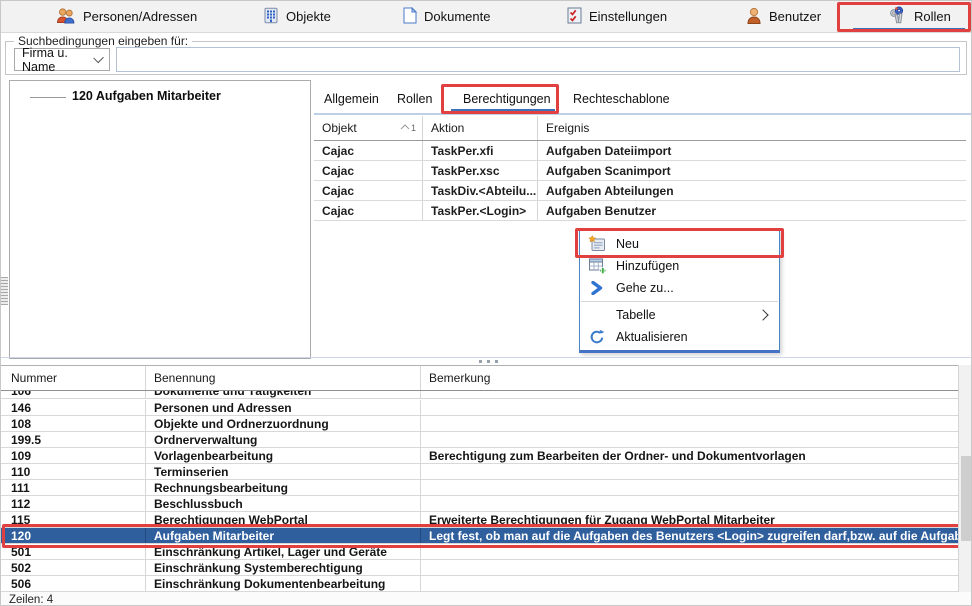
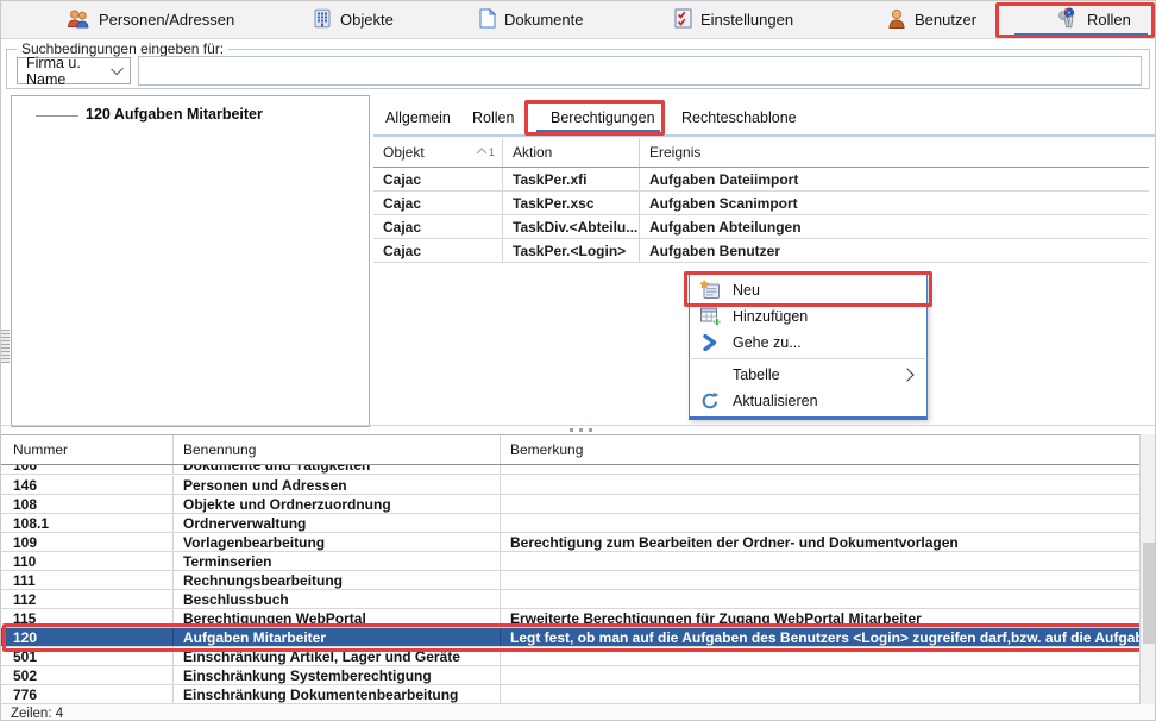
  Personen/Adressen
  Objekte
  Dokumente
  Einstellungen
  Benutzer
  Rollen
  Suchbedingungen eingeben für:
  Firma u. Name
  120 Aufgaben Mitarbeiter
  Allgemein
  Rollen
  Berechtigungen
  Rechteschablone
  Objekt
  1
  Aktion
  Ereignis
  Cajac
  TaskPer.xfi
  Aufgaben Dateiimport
  Cajac
  TaskPer.xsc
  Aufgaben Scanimport
  Cajac
  TaskDiv.<Abteilu...
  Aufgaben Abteilungen
  Cajac
  TaskPer.<Login>
  Aufgaben Benutzer
  Neu
  Hinzufügen
  Gehe zu...
  Tabelle
  Aktualisieren
  Nummer
  Benennung
  Bemerkung
  146
  Personen und Adressen
  108
  Objekte und Ordnerzuordnung
- 199.5
+ 108.1
  Ordnerverwaltung
  109
  Vorlagenbearbeitung
  Berechtigung zum Bearbeiten der Ordner- und Dokumentvorlagen
  110
  Terminserien
  111
  Rechnungsbearbeitung
  112
  Beschlussbuch
  115
  Berechtigungen WebPortal
  Erweiterte Berechtigungen für Zugang WebPortal Mitarbeiter
  120
  Aufgaben Mitarbeiter
  Legt fest, ob man auf die Aufgaben des Benutzers <Login> zugreifen darf,bzw. auf die Aufga
  501
  Einschränkung Artikel, Lager und Geräte
  502
  Einschränkung Systemberechtigung
- 506
+ 776
  Einschränkung Dokumentenbearbeitung
  Zeilen: 4
